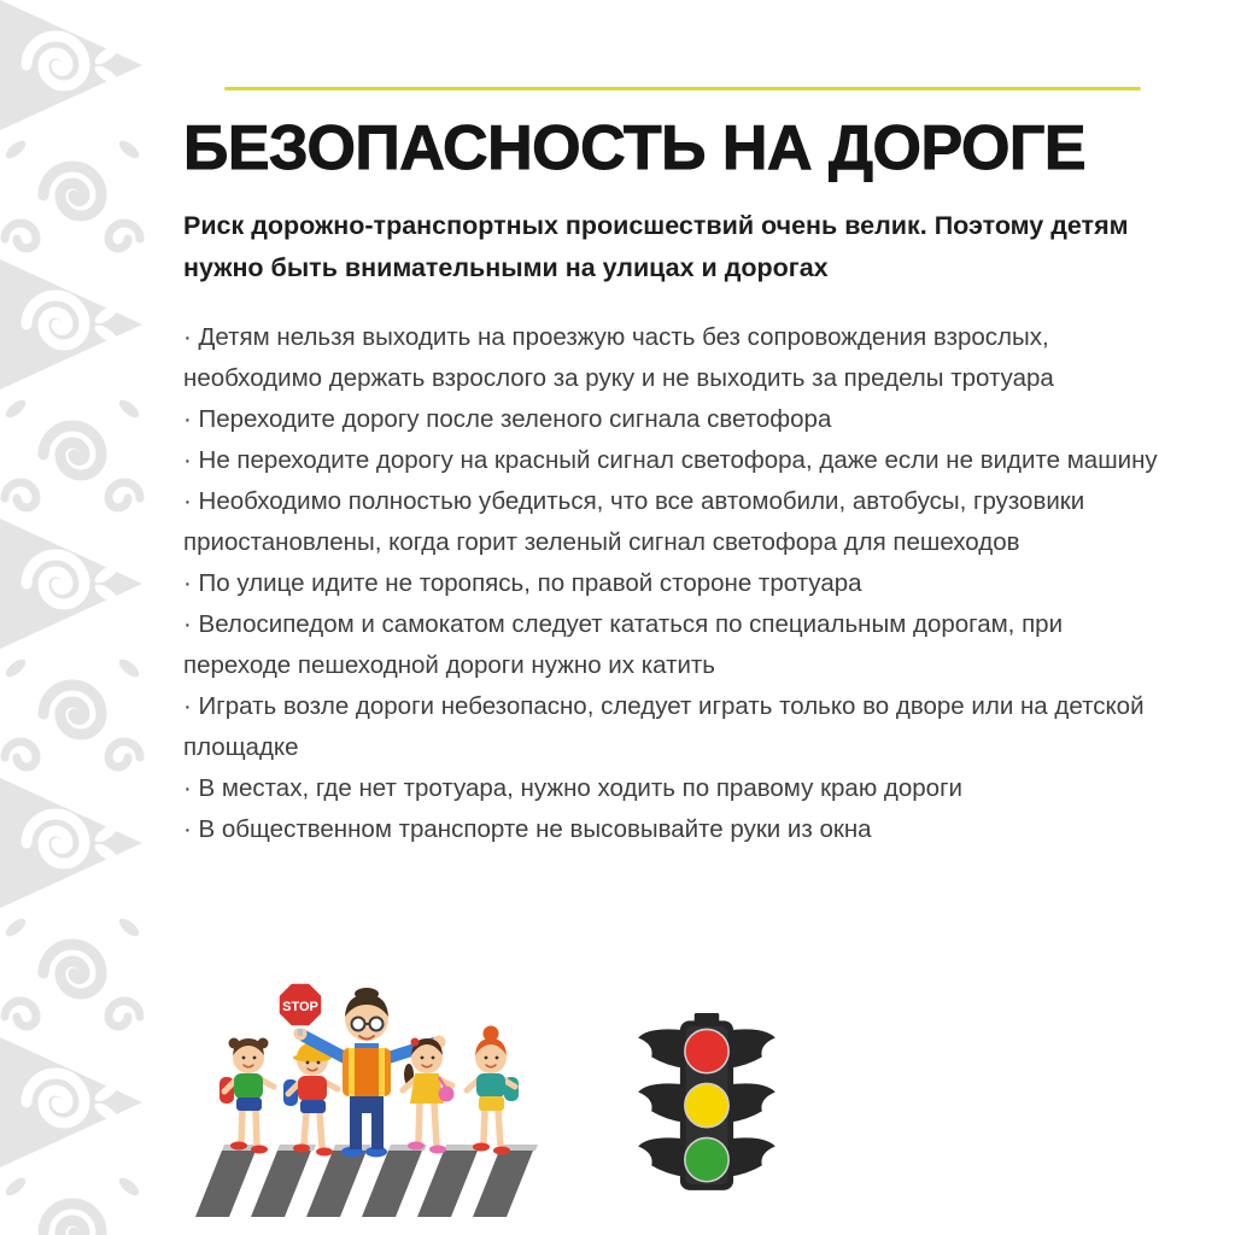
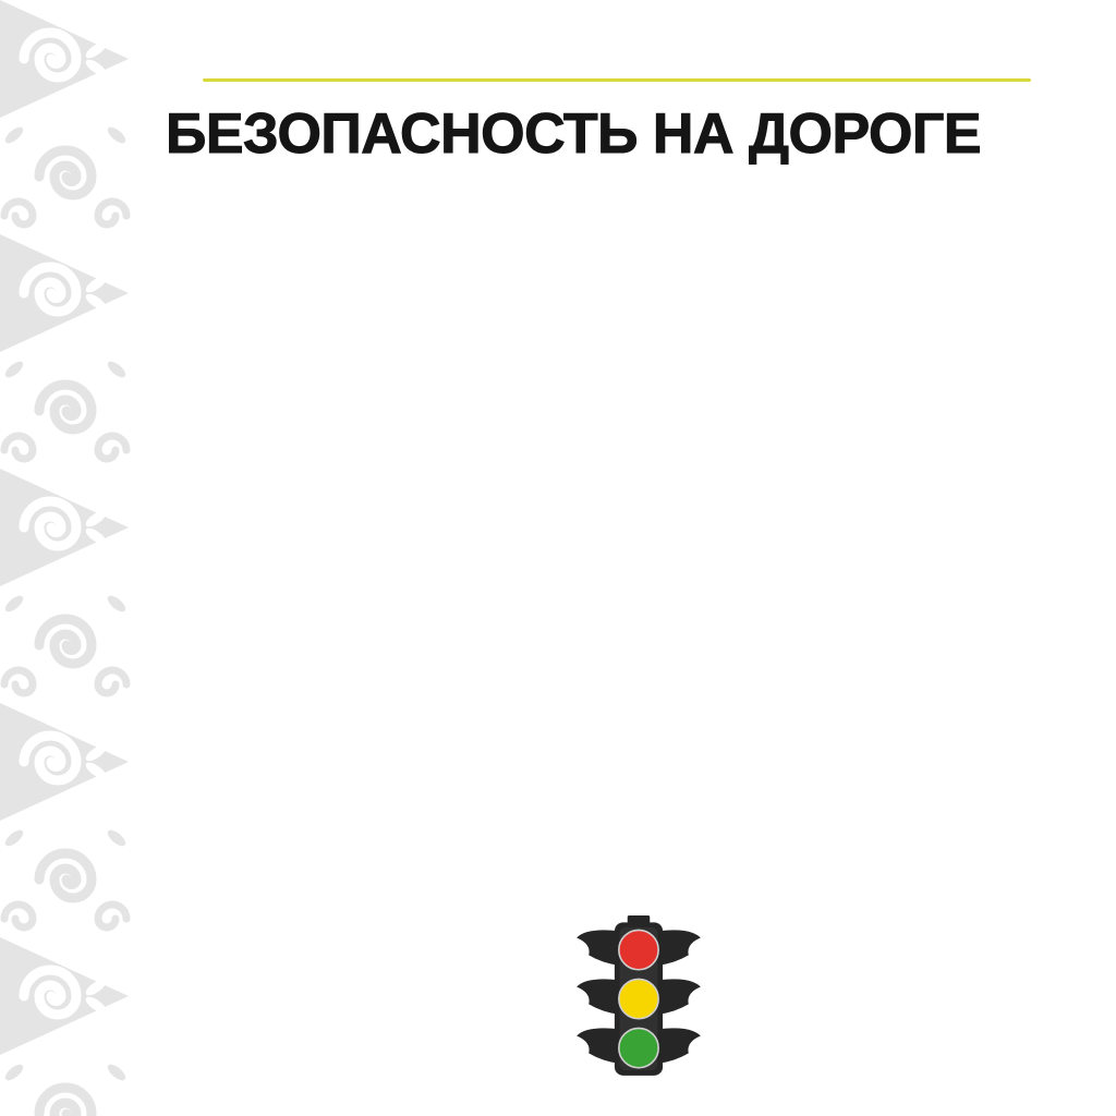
  БЕЗОПАСНОСТЬ НА ДОРОГЕ
- Риск дорожно-транспортных происшествий очень велик. Поэтому детям нужно быть внимательными на улицах и дорогах
- · Детям нельзя выходить на проезжую часть без сопровождения взрослых, необходимо держать взрослого за руку и не выходить за пределы тротуара
- · Переходите дорогу после зеленого сигнала светофора
- · Не переходите дорогу на красный сигнал светофора, даже если не видите машину
- · Необходимо полностью убедиться, что все автомобили, автобусы, грузовики приостановлены, когда горит зеленый сигнал светофора для пешеходов
- · По улице идите не торопясь, по правой стороне тротуара
- · Велосипедом и самокатом следует кататься по специальным дорогам, при переходе пешеходной дороги нужно их катить
- · Играть возле дороги небезопасно, следует играть только во дворе или на детской площадке
- · В местах, где нет тротуара, нужно ходить по правому краю дороги
- · В общественном транспорте не высовывайте руки из окна
- STOP
